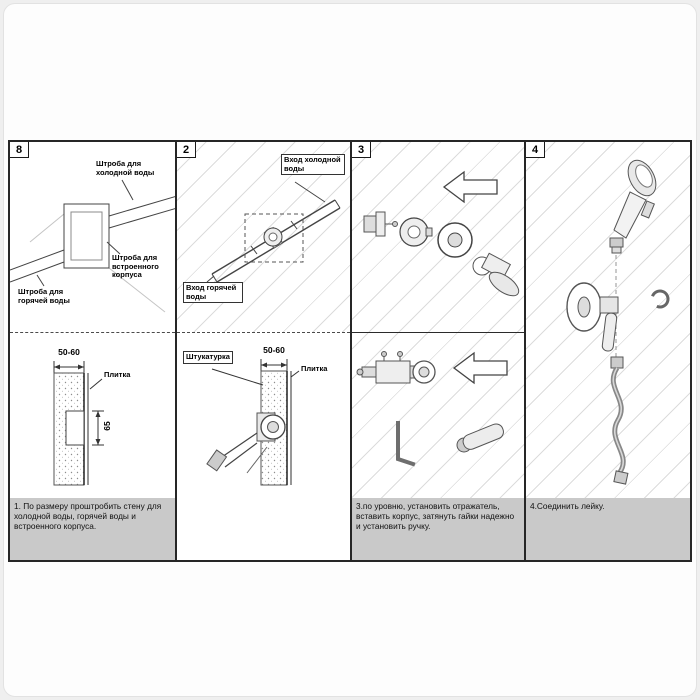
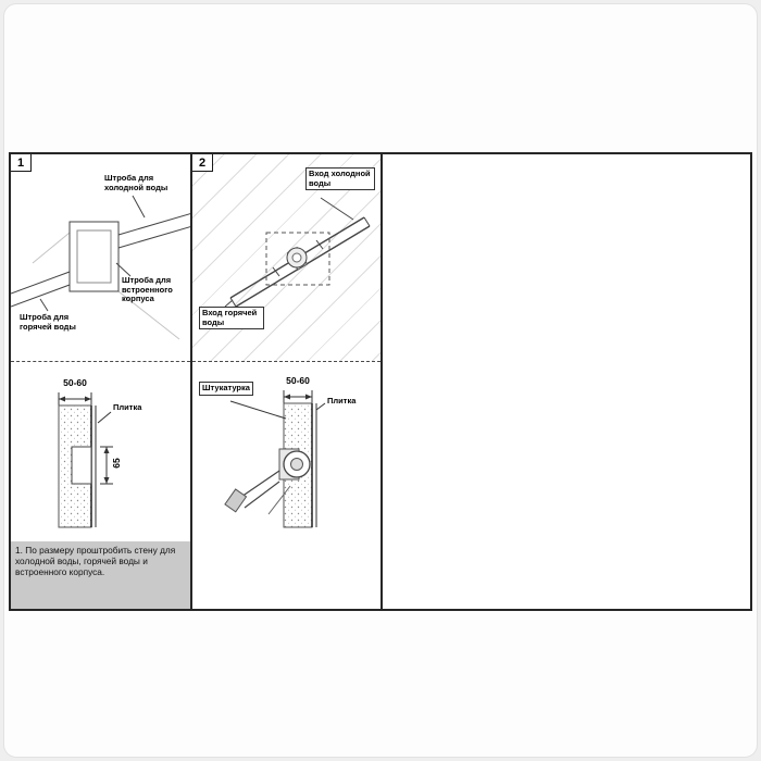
- 8
+ 1
  Штроба для холодной воды
  Штроба для встроенного корпуса
  Штроба для горячей воды
  50-60
  Плитка
  1. По размеру проштробить стену для холодной воды, горячей воды и встроенного корпуса.
  2
  Вход холодной воды
  Вход горячей воды
  Штукатурка
  50-60
  Плитка
- 3
- 3.по уровню, установить отражатель, вставить корпус, затянуть гайки надежно и установить ручку.
- 4
- 4.Соединить лейку.
